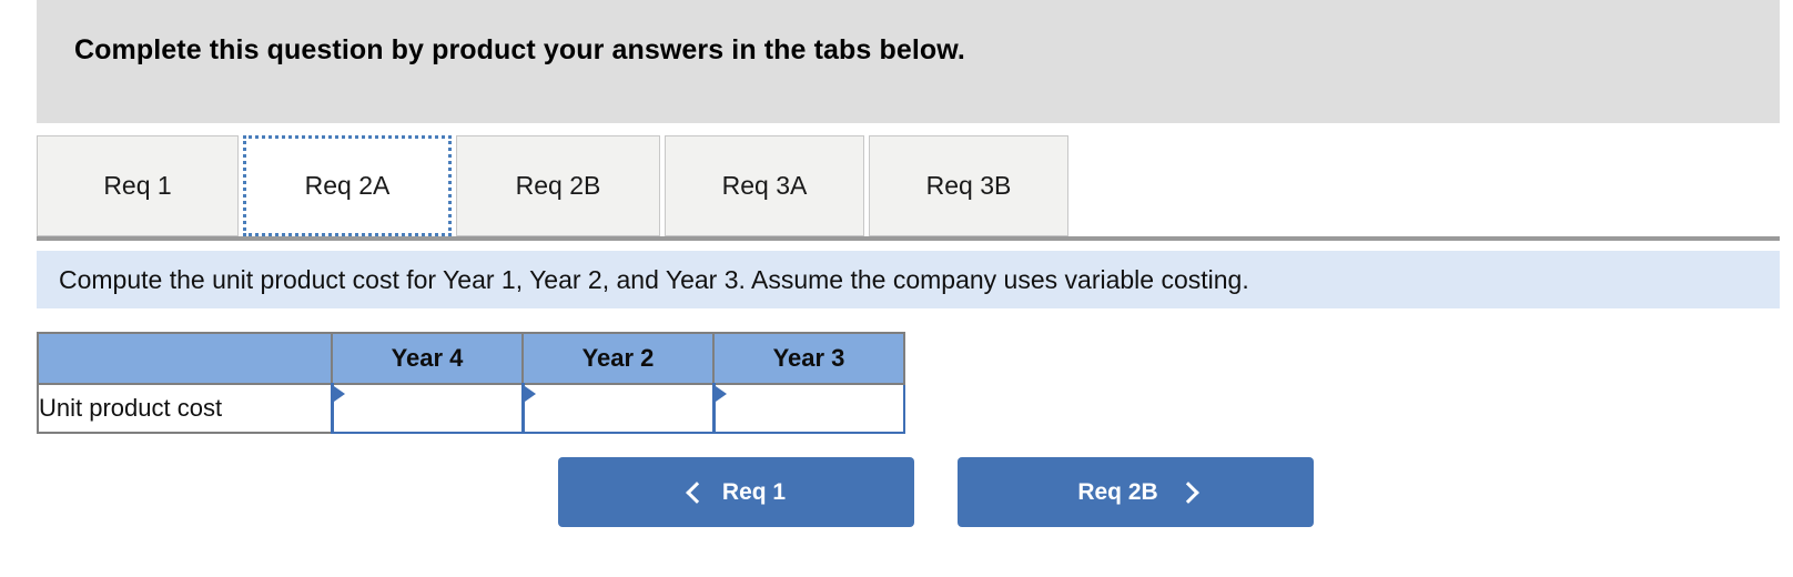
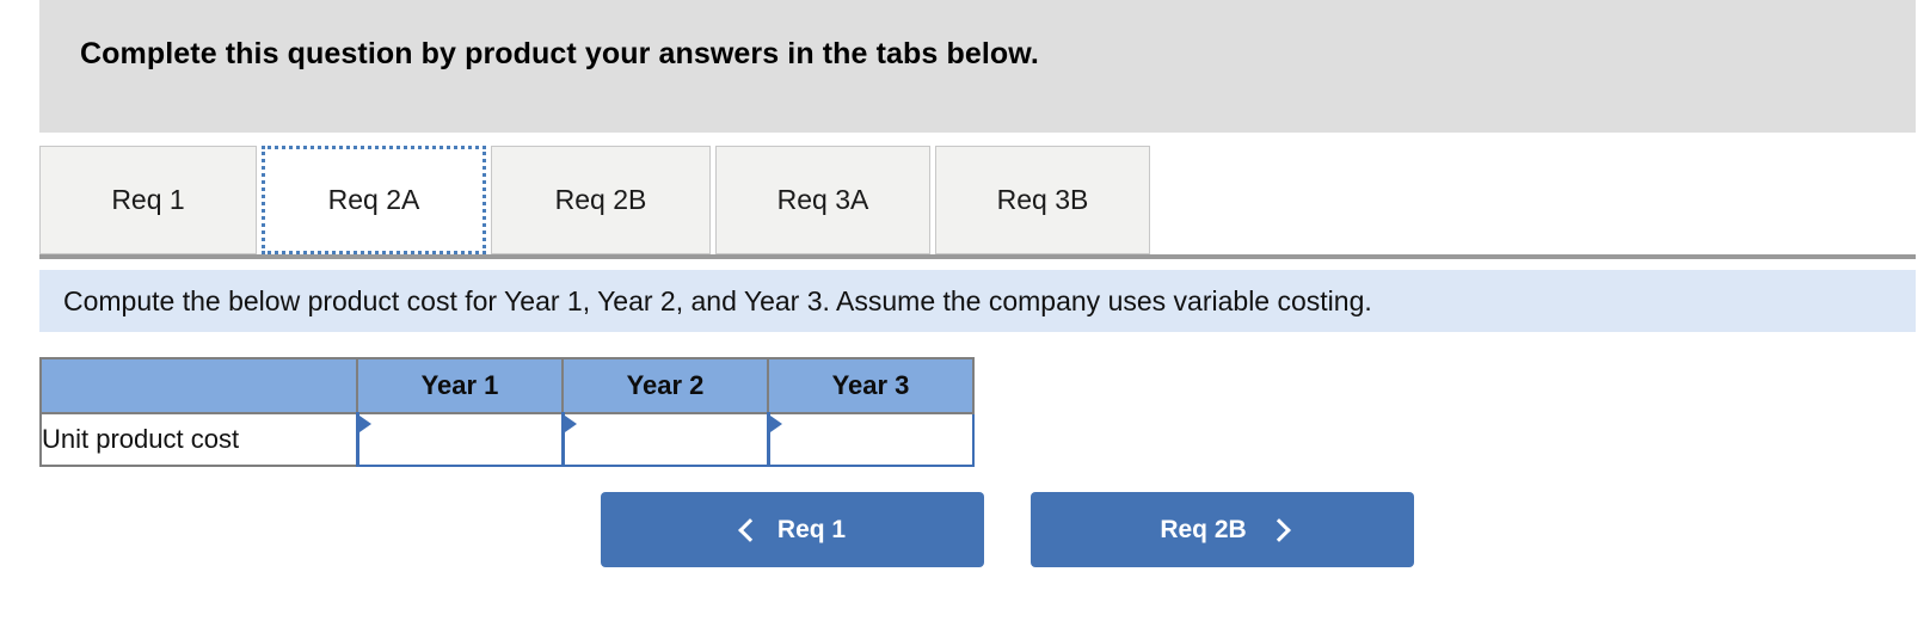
  Complete this question by product your answers in the tabs below.
  Req 1
  Req 2A
  Req 2B
  Req 3A
  Req 3B
- Compute the unit product cost for Year 1, Year 2, and Year 3. Assume the company uses variable costing.
+ Compute the below product cost for Year 1, Year 2, and Year 3. Assume the company uses variable costing.
- 	Year 4	Year 2	Year 3
+ 	Year 1	Year 2	Year 3
  Unit product cost
  Req 1
  Req 2B
